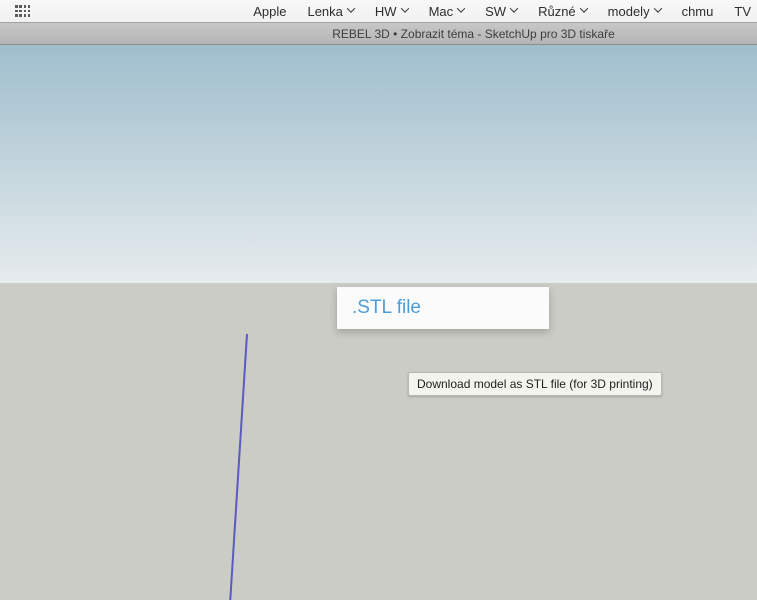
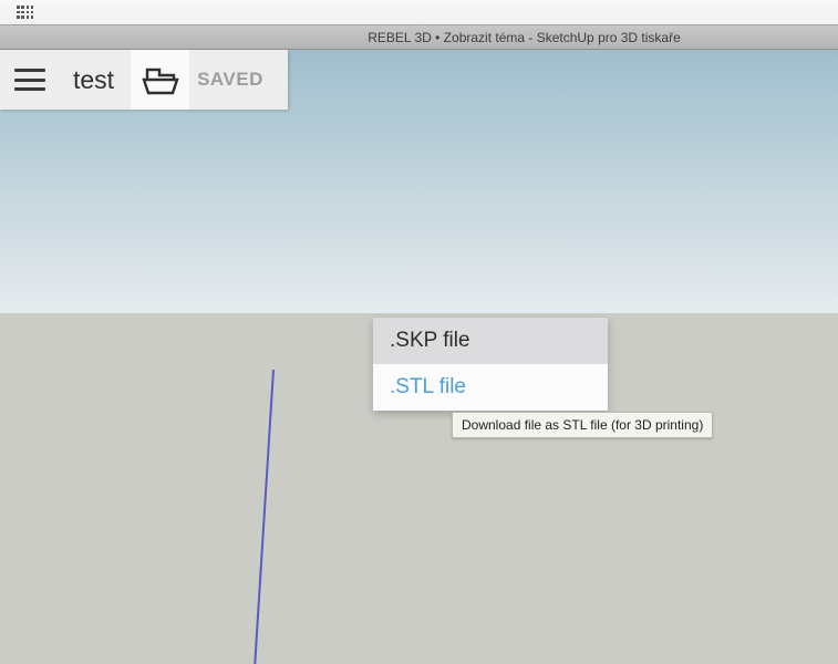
- Apple
- Lenka
- HW
- Mac
- SW
- Různé
- modely
- chmu
- TV
  REBEL 3D • Zobrazit téma - SketchUp pro 3D tiskaře
+ test
+ SAVED
+ .SKP file
  .STL file
- Download model as STL file (for 3D printing)
+ Download file as STL file (for 3D printing)
